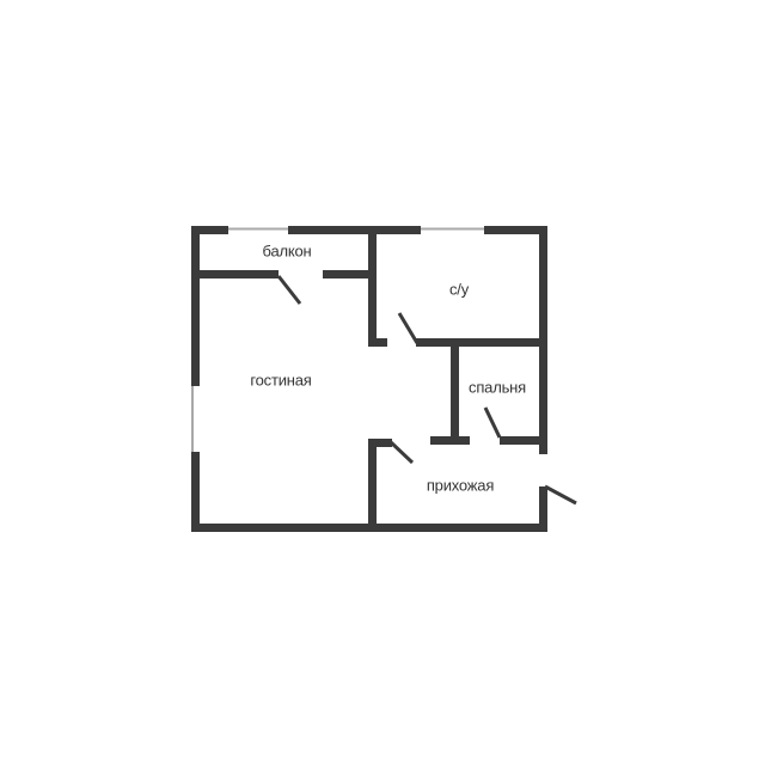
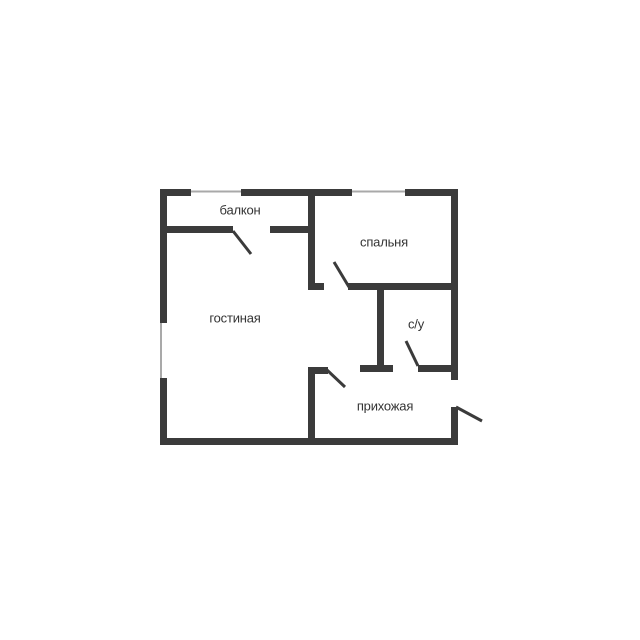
  балкон
- с/у
+ спальня
  гостиная
- спальня
+ с/у
  прихожая
